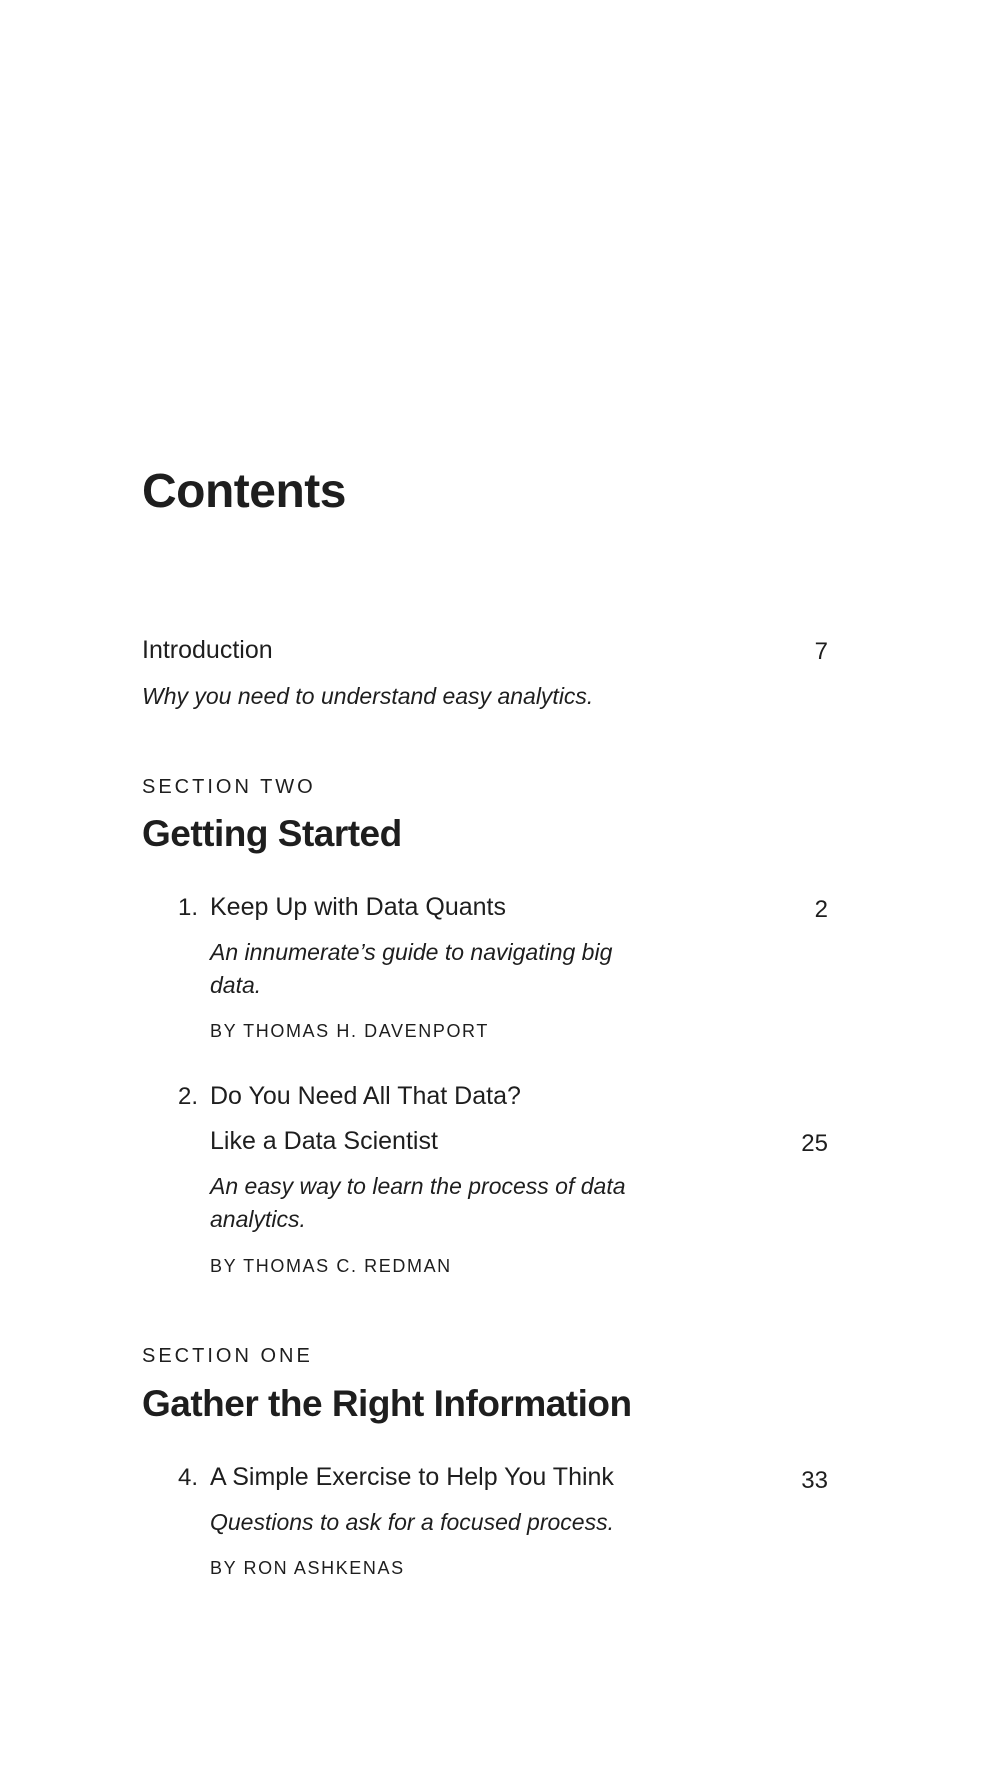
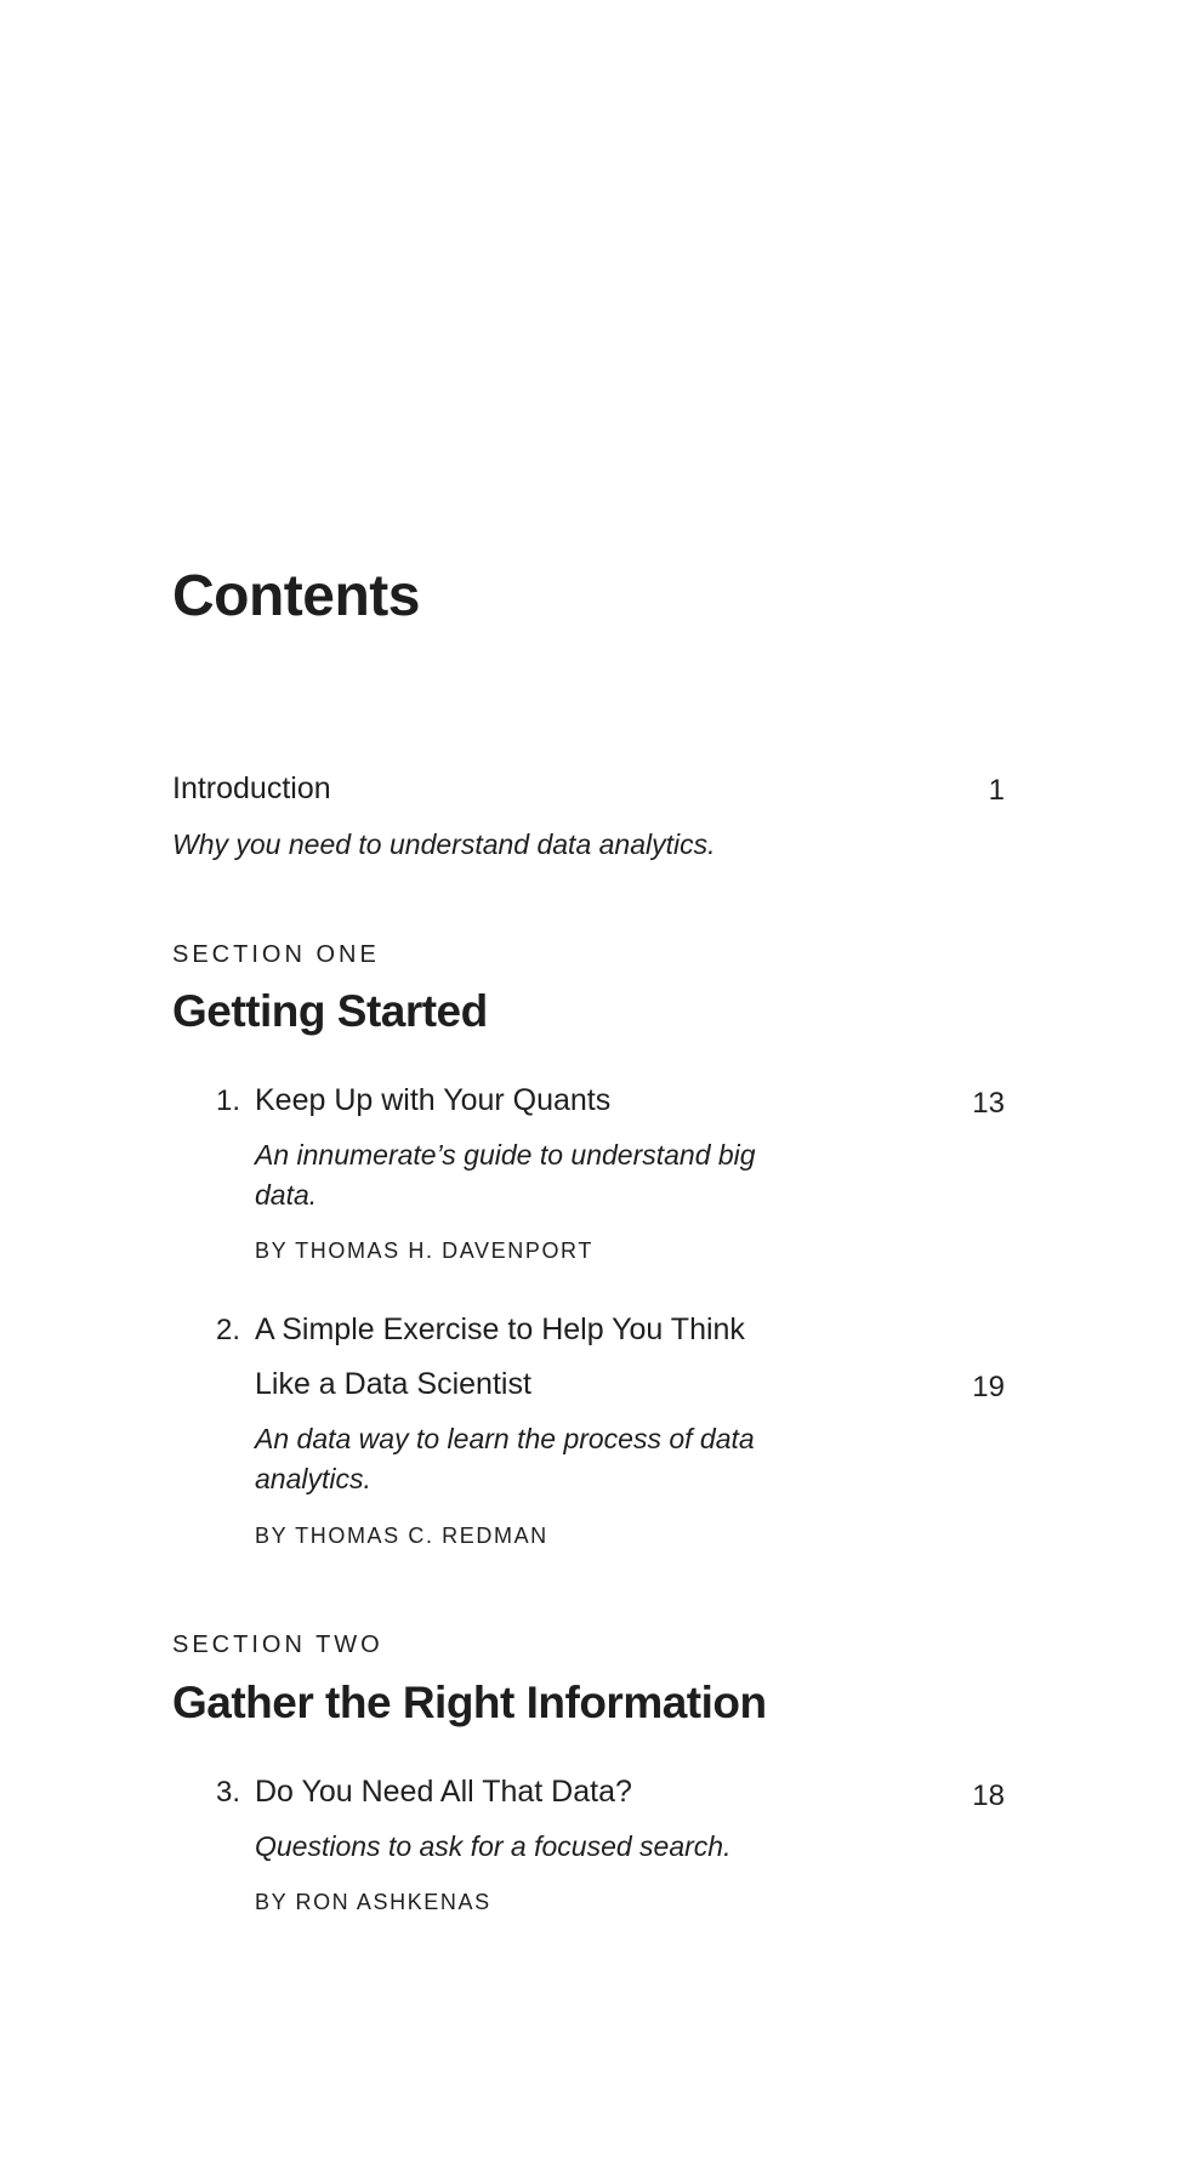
  Contents
  Introduction
- 7
+ 1
- Why you need to understand easy analytics.
+ Why you need to understand data analytics.
- SECTION TWO
+ SECTION ONE
  Getting Started
  1.
- Keep Up with Data Quants
+ Keep Up with Your Quants
- 2
+ 13
- An innumerate’s guide to navigating big data.
+ An innumerate’s guide to understand big data.
  BY THOMAS H. DAVENPORT
  2.
- Do You Need All That Data?
+ A Simple Exercise to Help You Think
  Like a Data Scientist
- 25
+ 19
- An easy way to learn the process of data analytics.
+ An data way to learn the process of data analytics.
  BY THOMAS C. REDMAN
- SECTION ONE
+ SECTION TWO
  Gather the Right Information
- 4.
+ 3.
- A Simple Exercise to Help You Think
+ Do You Need All That Data?
- 33
+ 18
- Questions to ask for a focused process.
+ Questions to ask for a focused search.
  BY RON ASHKENAS
